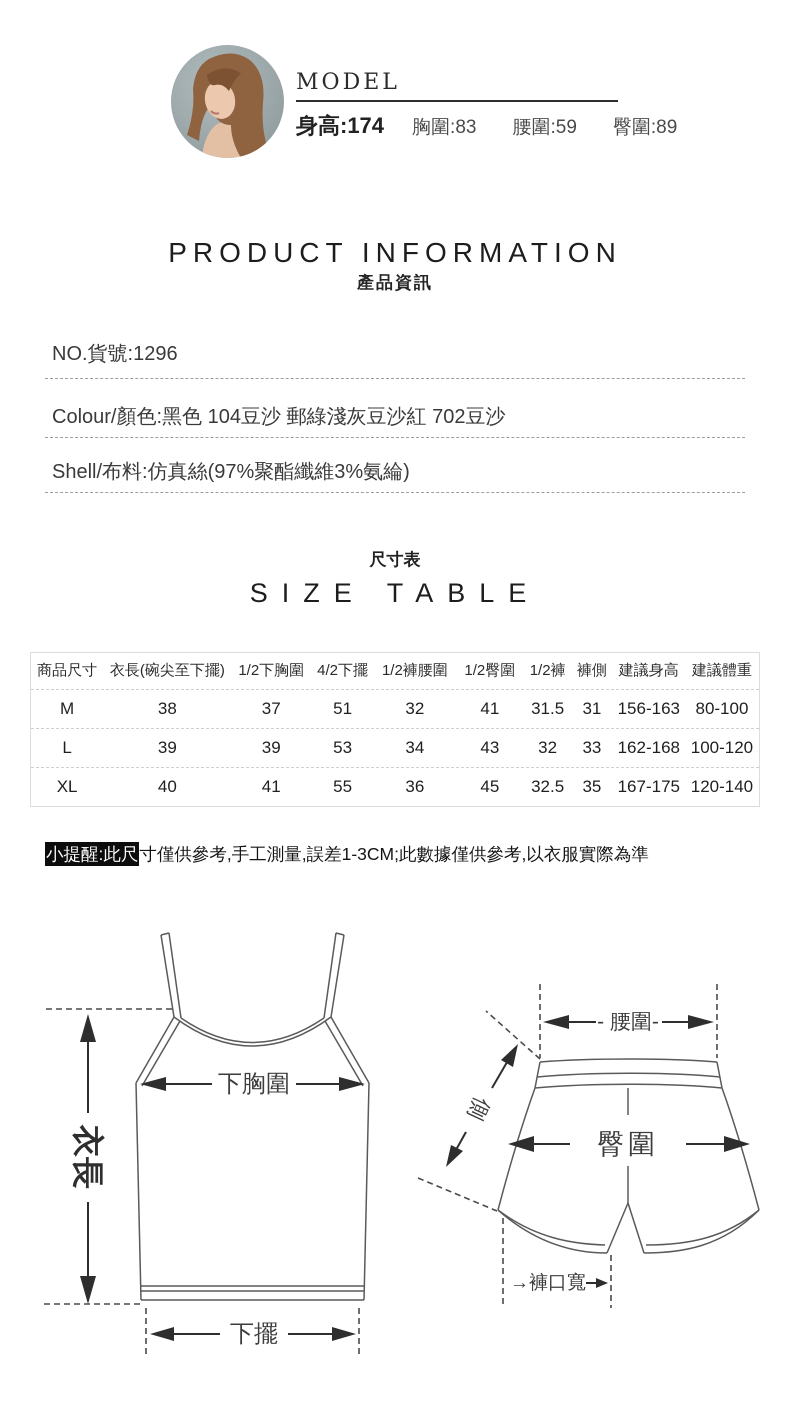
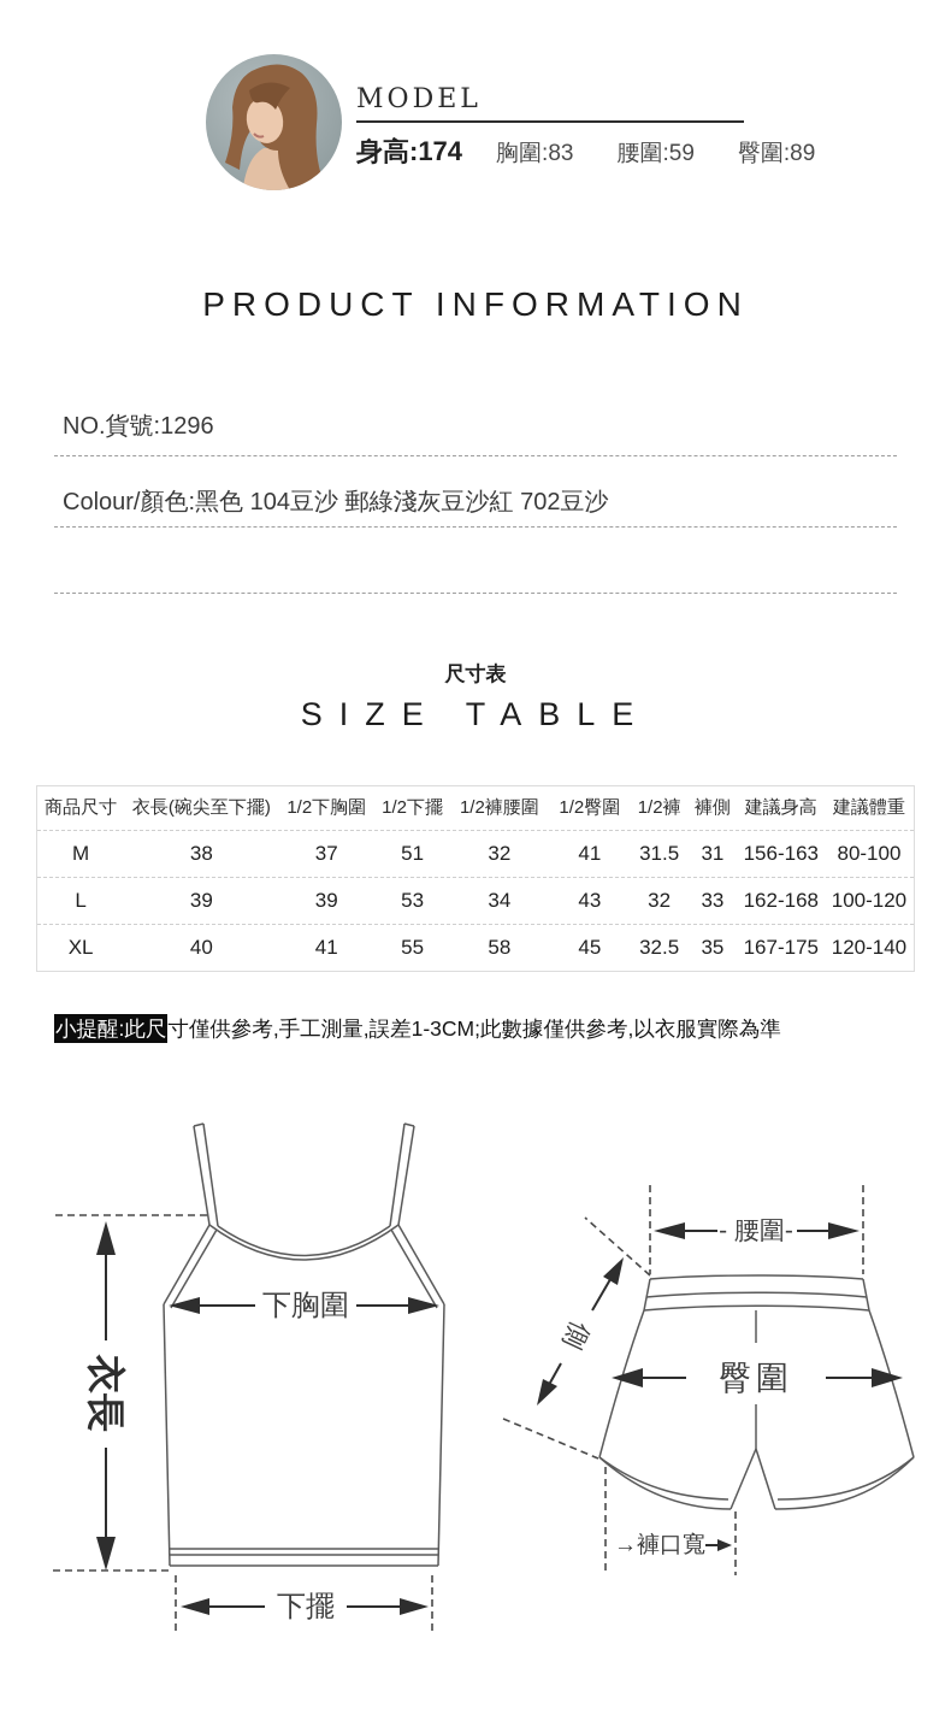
  MODEL
  身高:174
  胸圍:83
  腰圍:59
  臀圍:89
  PRODUCT INFORMATION
- 產品資訊
  NO.貨號:1296
  Colour/顏色:黑色 104豆沙 郵綠淺灰豆沙紅 702豆沙
- Shell/布料:仿真絲(97%聚酯纖維3%氨綸)
  尺寸表
  SIZE TABLE
  商品尺寸
  衣長(碗尖至下擺)
  1/2下胸圍
- 4/2下擺
+ 1/2下擺
  1/2褲腰圍
  1/2臀圍
  1/2褲
  褲側
  建議身高
  建議體重
  M
  38
  37
  51
  32
  41
  31.5
  31
  156-163
  80-100
  L
  39
  39
  53
  34
  43
  32
  33
  162-168
  100-120
  XL
  40
  41
  55
- 36
+ 58
  45
  32.5
  35
  167-175
  120-140
  小提醒:此尺寸僅供參考,手工測量,誤差1-3CM;此數據僅供參考,以衣服實際為準
  下胸圍
  下擺
  - 腰圍-
  臀圍
  →褲口寬
